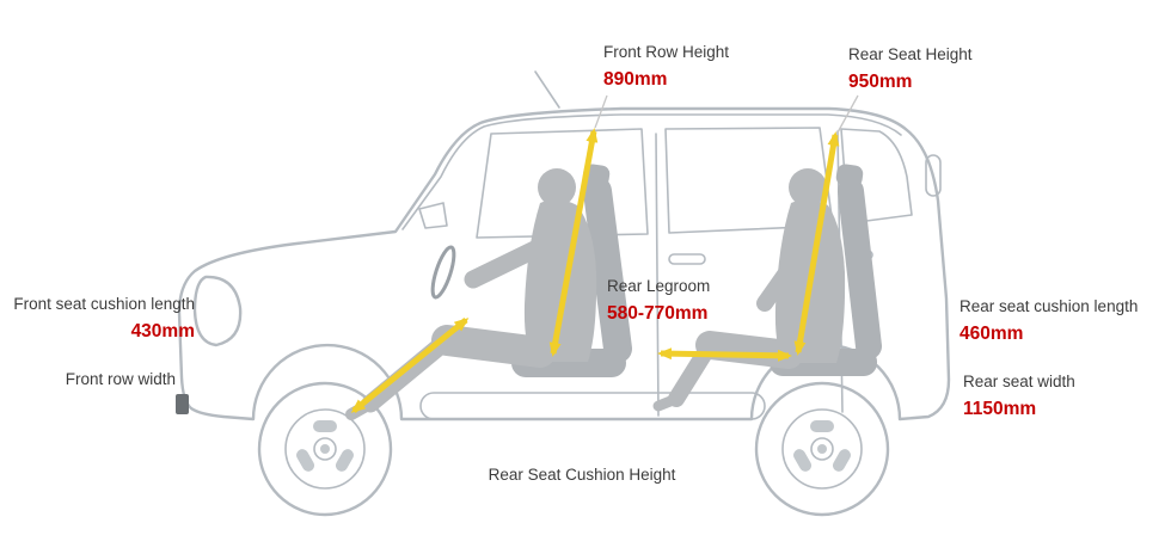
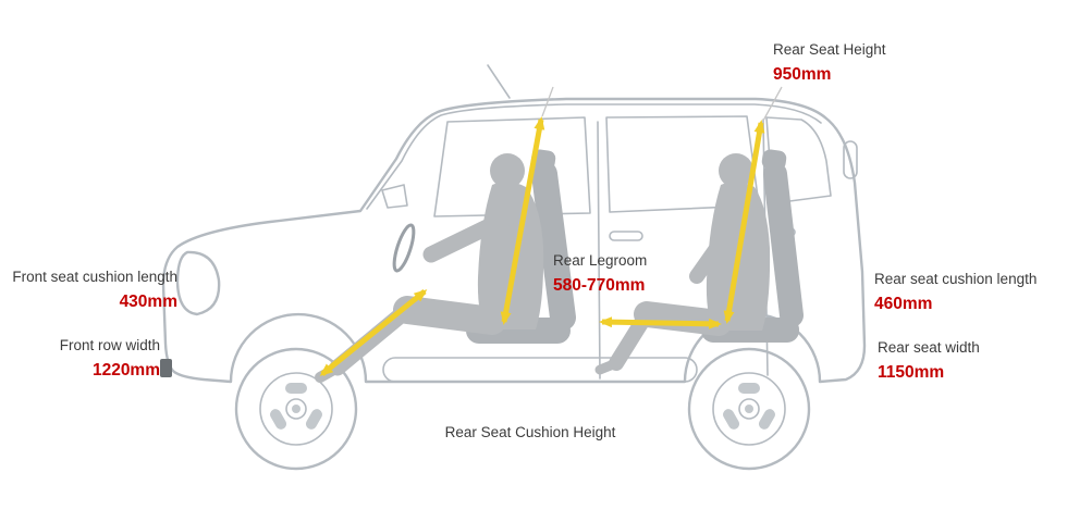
- Front Row Height
- 890mm
  Rear Seat Height
  950mm
  Rear Legroom
  580-770mm
  Front seat cushion length
  430mm
  Front row width
+ 1220mm
  Rear seat cushion length
  460mm
  Rear seat width
  1150mm
  Rear Seat Cushion Height
